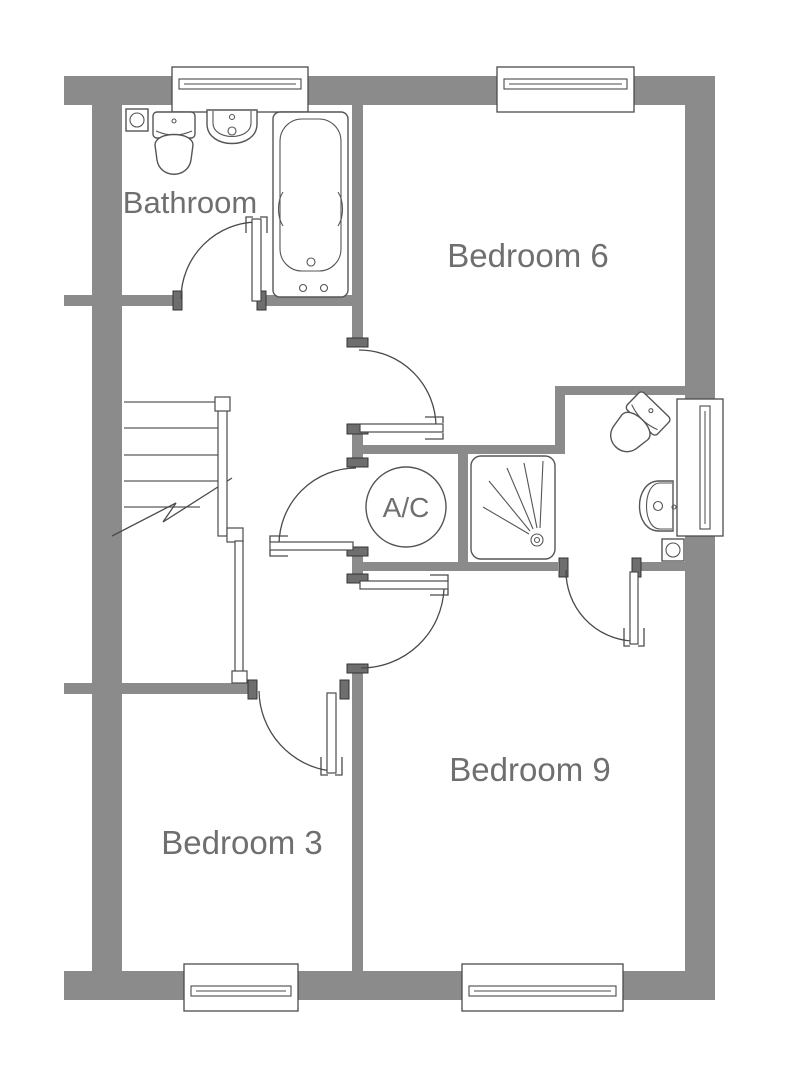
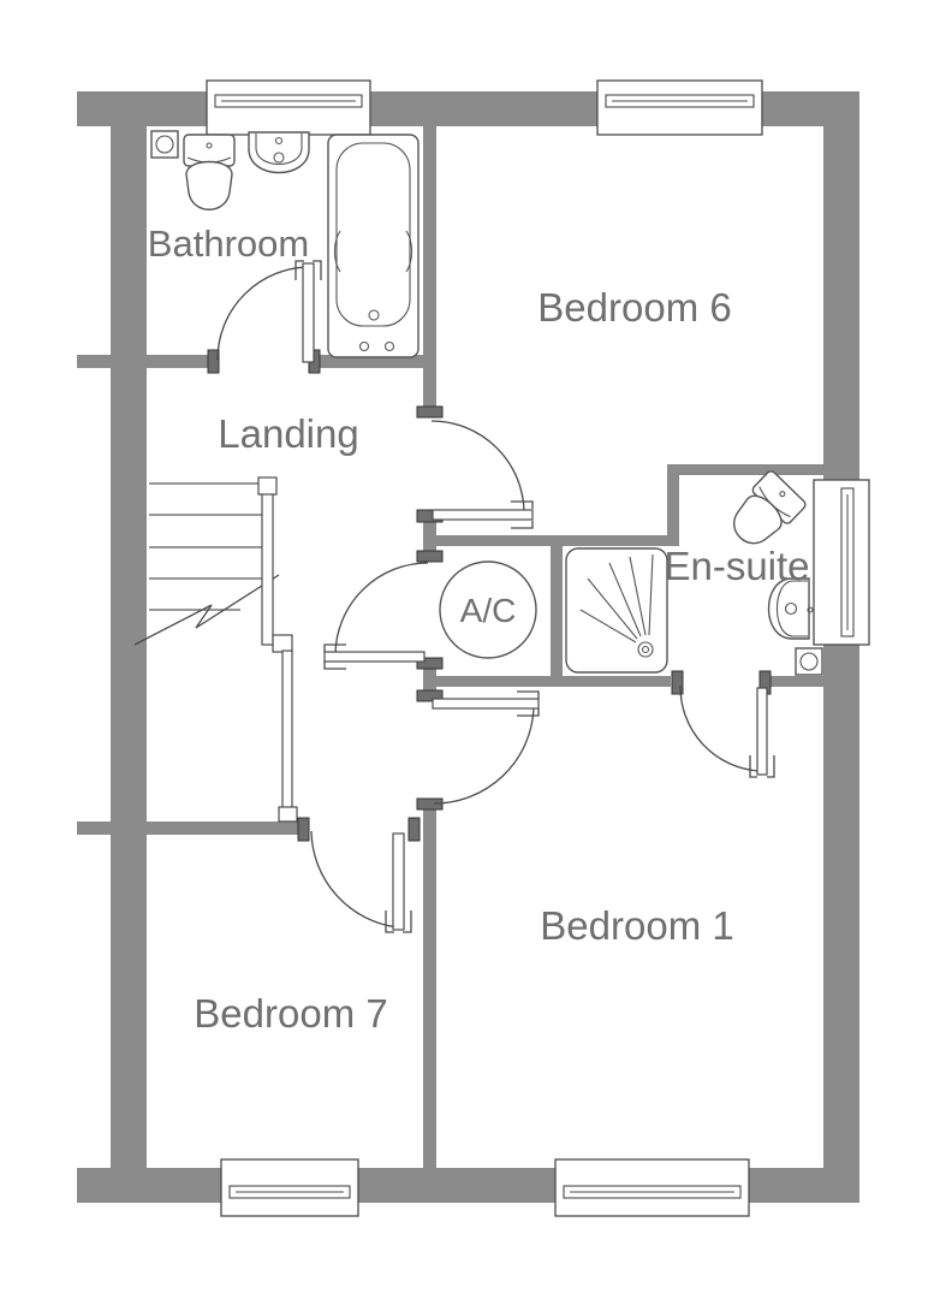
  Bathroom
  Bedroom 6
+ Landing
+ En-suite
  A/C
- Bedroom 9
+ Bedroom 1
- Bedroom 3
+ Bedroom 7
